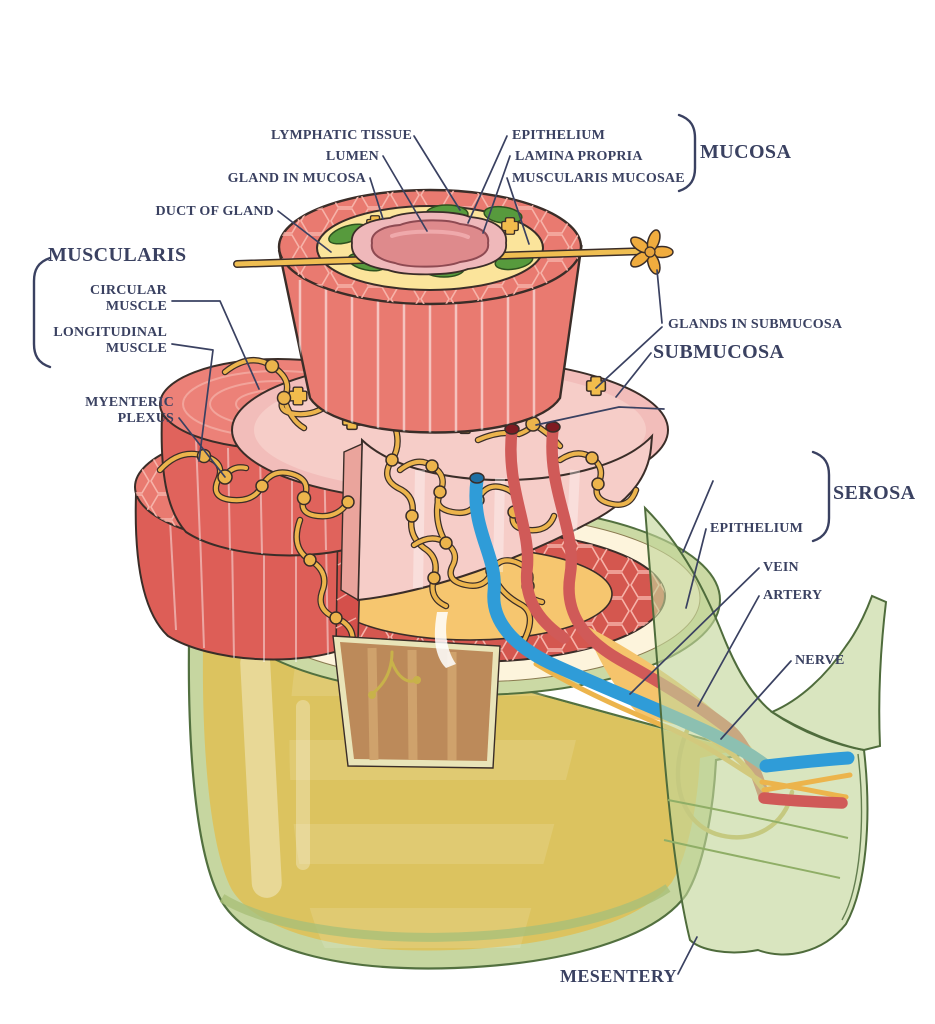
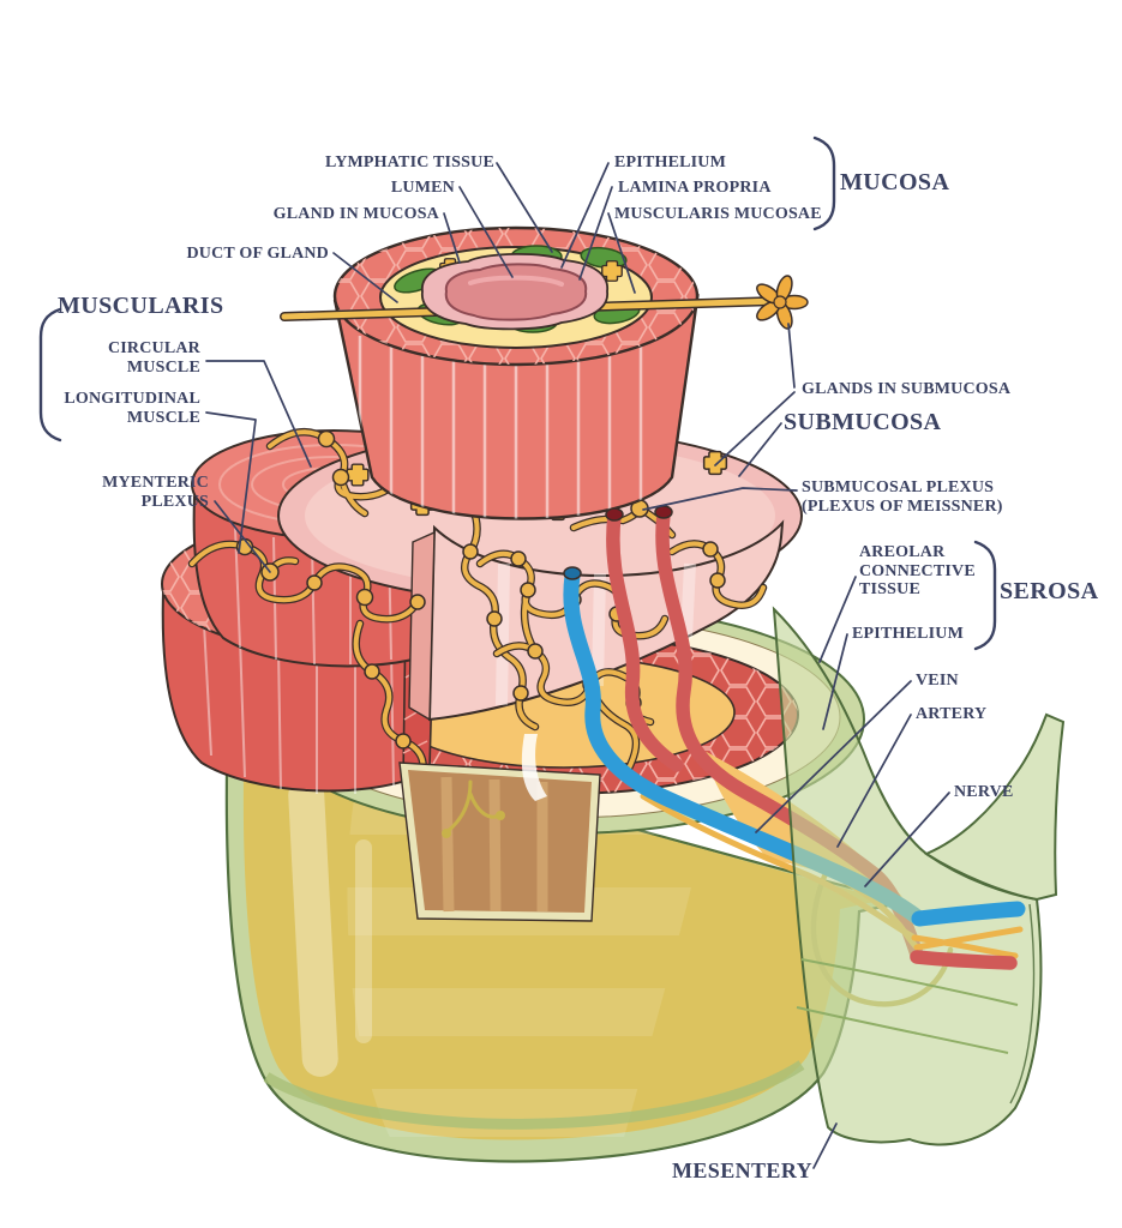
  LYMPHATIC TISSUE
  LUMEN
  GLAND IN MUCOSA
  DUCT OF GLAND
  EPITHELIUM
  LAMINA PROPRIA
  MUSCULARIS MUCOSAE
  MUCOSA
  MUSCULARIS
  CIRCULAR
  MUSCLE
  LONGITUDINAL
  MUSCLE
  MYENTERIC
  PLEXUS
  GLANDS IN SUBMUCOSA
  SUBMUCOSA
+ SUBMUCOSAL PLEXUS
+ (PLEXUS OF MEISSNER)
+ AREOLAR
+ CONNECTIVE
+ TISSUE
  SEROSA
  EPITHELIUM
  VEIN
  ARTERY
  NERVE
  MESENTERY
